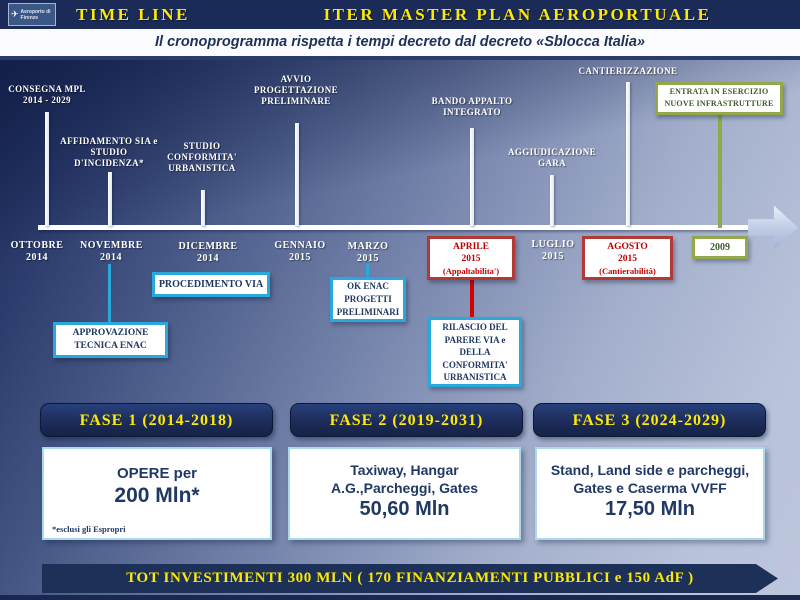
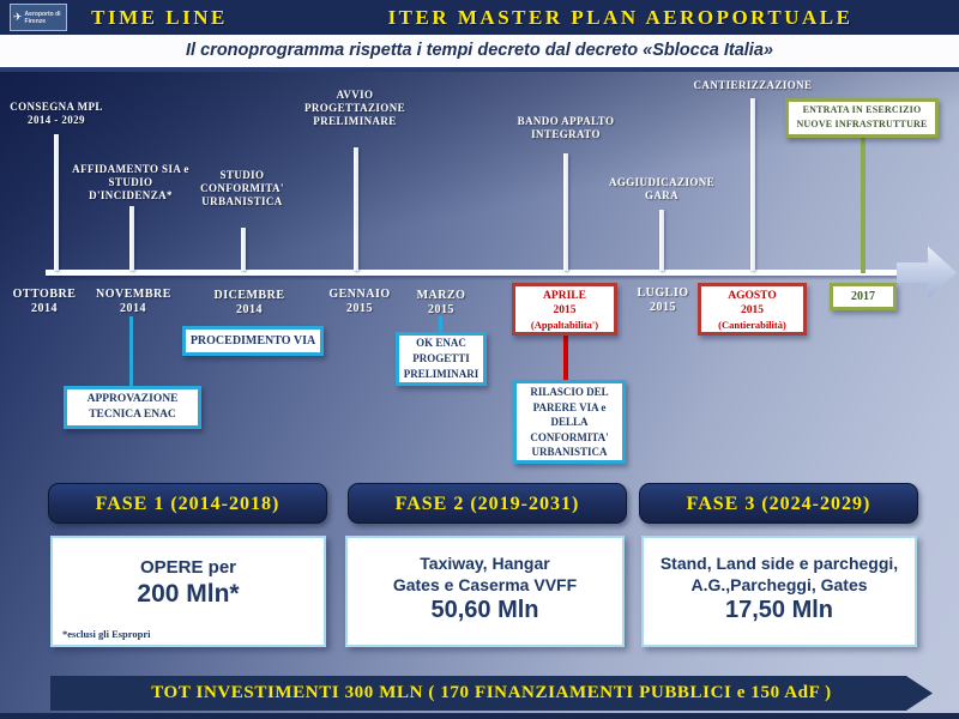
  ✈
  TIME LINE
  ITER MASTER PLAN AEROPORTUALE
  Il cronoprogramma rispetta i tempi decreto dal decreto «Sblocca Italia»
  CONSEGNA MPL
  2014 - 2029
  AFFIDAMENTO SIA e
  STUDIO
  D'INCIDENZA*
  STUDIO
  CONFORMITA'
  URBANISTICA
  AVVIO
  PROGETTAZIONE
  PRELIMINARE
  BANDO APPALTO
  INTEGRATO
  AGGIUDICAZIONE
  GARA
  CANTIERIZZAZIONE
  ENTRATA IN ESERCIZIO
  NUOVE INFRASTRUTTURE
  OTTOBRE
  2014
  NOVEMBRE
  2014
  DICEMBRE
  2014
  GENNAIO
  2015
  MARZO
  2015
  LUGLIO
  2015
  APRILE
  2015
  (Appaltabilita')
  AGOSTO
  2015
  (Cantierabilità)
- 2009
+ 2017
  PROCEDIMENTO VIA
  OK ENAC
  PROGETTI
  PRELIMINARI
  APPROVAZIONE
  TECNICA ENAC
  RILASCIO DEL
  PARERE VIA e
  DELLA
  CONFORMITA'
  URBANISTICA
  FASE 1 (2014-2018)
  FASE 2 (2019-2031)
  FASE 3 (2024-2029)
  OPERE per
  200 Mln*
  *esclusi gli Espropri
  Taxiway, Hangar
- A.G.,Parcheggi, Gates
+ Gates e Caserma VVFF
  50,60 Mln
  Stand, Land side e parcheggi,
- Gates e Caserma VVFF
+ A.G.,Parcheggi, Gates
  17,50 Mln
  TOT INVESTIMENTI 300 MLN ( 170 FINANZIAMENTI PUBBLICI e 150 AdF )
